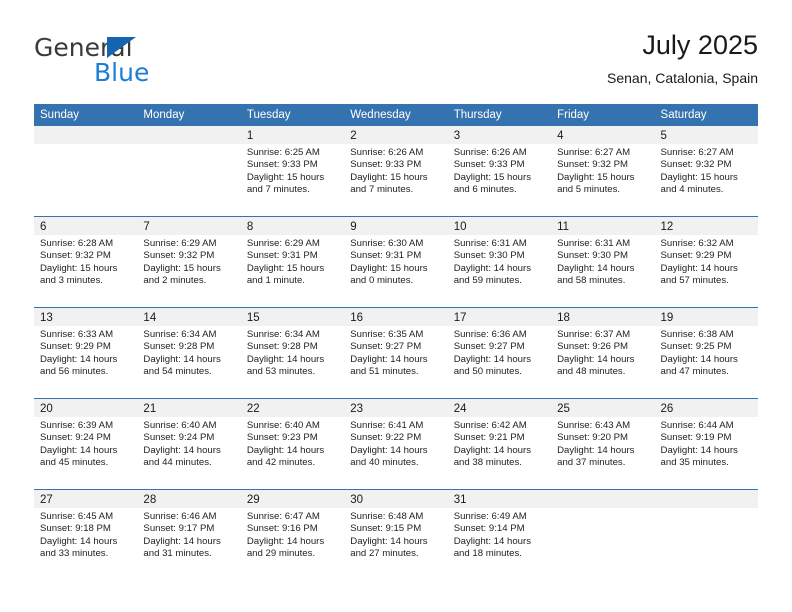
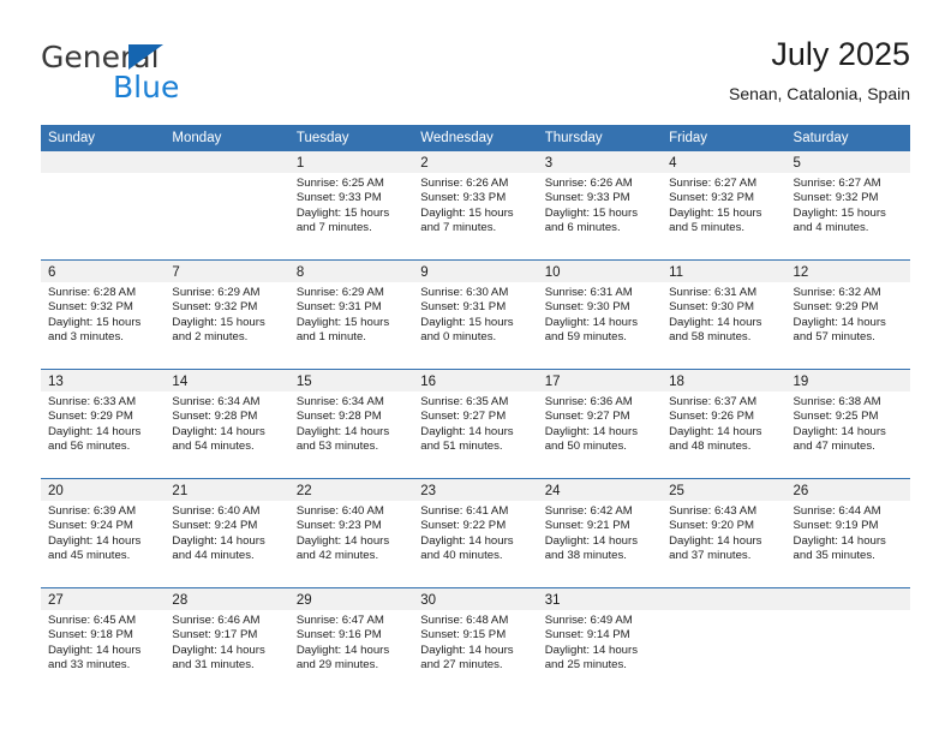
  General
  Blue
  July 2025
  Senan, Catalonia, Spain
  Sunday
  Monday
  Tuesday
  Wednesday
  Thursday
  Friday
  Saturday
  1
  Sunrise: 6:25 AM
  Sunset: 9:33 PM
  Daylight: 15 hours
  and 7 minutes.
  2
  Sunrise: 6:26 AM
  Sunset: 9:33 PM
  Daylight: 15 hours
  and 7 minutes.
  3
  Sunrise: 6:26 AM
  Sunset: 9:33 PM
  Daylight: 15 hours
  and 6 minutes.
  4
  Sunrise: 6:27 AM
  Sunset: 9:32 PM
  Daylight: 15 hours
  and 5 minutes.
  5
  Sunrise: 6:27 AM
  Sunset: 9:32 PM
  Daylight: 15 hours
  and 4 minutes.
  6
  Sunrise: 6:28 AM
  Sunset: 9:32 PM
  Daylight: 15 hours
  and 3 minutes.
  7
  Sunrise: 6:29 AM
  Sunset: 9:32 PM
  Daylight: 15 hours
  and 2 minutes.
  8
  Sunrise: 6:29 AM
  Sunset: 9:31 PM
  Daylight: 15 hours
  and 1 minute.
  9
  Sunrise: 6:30 AM
  Sunset: 9:31 PM
  Daylight: 15 hours
  and 0 minutes.
  10
  Sunrise: 6:31 AM
  Sunset: 9:30 PM
  Daylight: 14 hours
  and 59 minutes.
  11
  Sunrise: 6:31 AM
  Sunset: 9:30 PM
  Daylight: 14 hours
  and 58 minutes.
  12
  Sunrise: 6:32 AM
  Sunset: 9:29 PM
  Daylight: 14 hours
  and 57 minutes.
  13
  Sunrise: 6:33 AM
  Sunset: 9:29 PM
  Daylight: 14 hours
  and 56 minutes.
  14
  Sunrise: 6:34 AM
  Sunset: 9:28 PM
  Daylight: 14 hours
  and 54 minutes.
  15
  Sunrise: 6:34 AM
  Sunset: 9:28 PM
  Daylight: 14 hours
  and 53 minutes.
  16
  Sunrise: 6:35 AM
  Sunset: 9:27 PM
  Daylight: 14 hours
  and 51 minutes.
  17
  Sunrise: 6:36 AM
  Sunset: 9:27 PM
  Daylight: 14 hours
  and 50 minutes.
  18
  Sunrise: 6:37 AM
  Sunset: 9:26 PM
  Daylight: 14 hours
  and 48 minutes.
  19
  Sunrise: 6:38 AM
  Sunset: 9:25 PM
  Daylight: 14 hours
  and 47 minutes.
  20
  Sunrise: 6:39 AM
  Sunset: 9:24 PM
  Daylight: 14 hours
  and 45 minutes.
  21
  Sunrise: 6:40 AM
  Sunset: 9:24 PM
  Daylight: 14 hours
  and 44 minutes.
  22
  Sunrise: 6:40 AM
  Sunset: 9:23 PM
  Daylight: 14 hours
  and 42 minutes.
  23
  Sunrise: 6:41 AM
  Sunset: 9:22 PM
  Daylight: 14 hours
  and 40 minutes.
  24
  Sunrise: 6:42 AM
  Sunset: 9:21 PM
  Daylight: 14 hours
  and 38 minutes.
  25
  Sunrise: 6:43 AM
  Sunset: 9:20 PM
  Daylight: 14 hours
  and 37 minutes.
  26
  Sunrise: 6:44 AM
  Sunset: 9:19 PM
  Daylight: 14 hours
  and 35 minutes.
  27
  Sunrise: 6:45 AM
  Sunset: 9:18 PM
  Daylight: 14 hours
  and 33 minutes.
  28
  Sunrise: 6:46 AM
  Sunset: 9:17 PM
  Daylight: 14 hours
  and 31 minutes.
  29
  Sunrise: 6:47 AM
  Sunset: 9:16 PM
  Daylight: 14 hours
  and 29 minutes.
  30
  Sunrise: 6:48 AM
  Sunset: 9:15 PM
  Daylight: 14 hours
  and 27 minutes.
  31
  Sunrise: 6:49 AM
  Sunset: 9:14 PM
  Daylight: 14 hours
- and 18 minutes.
+ and 25 minutes.
